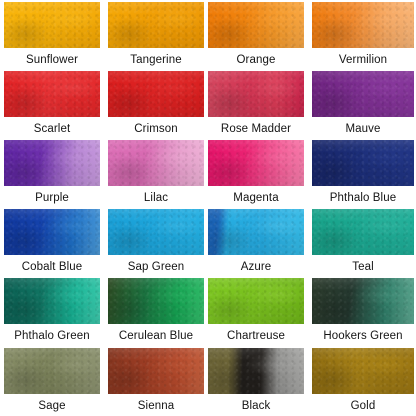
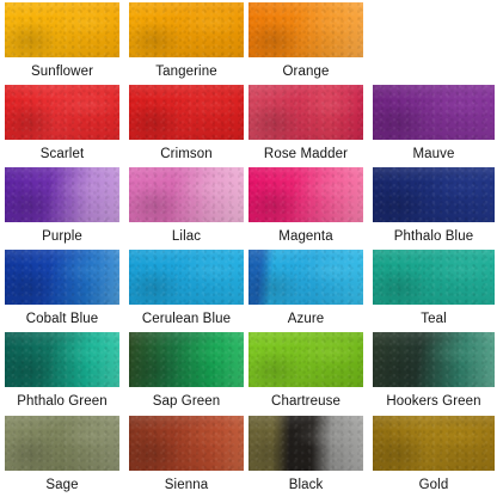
  Sunflower
  Tangerine
  Orange
- Vermilion
  Scarlet
  Crimson
  Rose Madder
  Mauve
  Purple
  Lilac
  Magenta
  Phthalo Blue
  Cobalt Blue
- Sap Green
+ Cerulean Blue
  Azure
  Teal
  Phthalo Green
- Cerulean Blue
+ Sap Green
  Chartreuse
  Hookers Green
  Sage
  Sienna
  Black
  Gold
